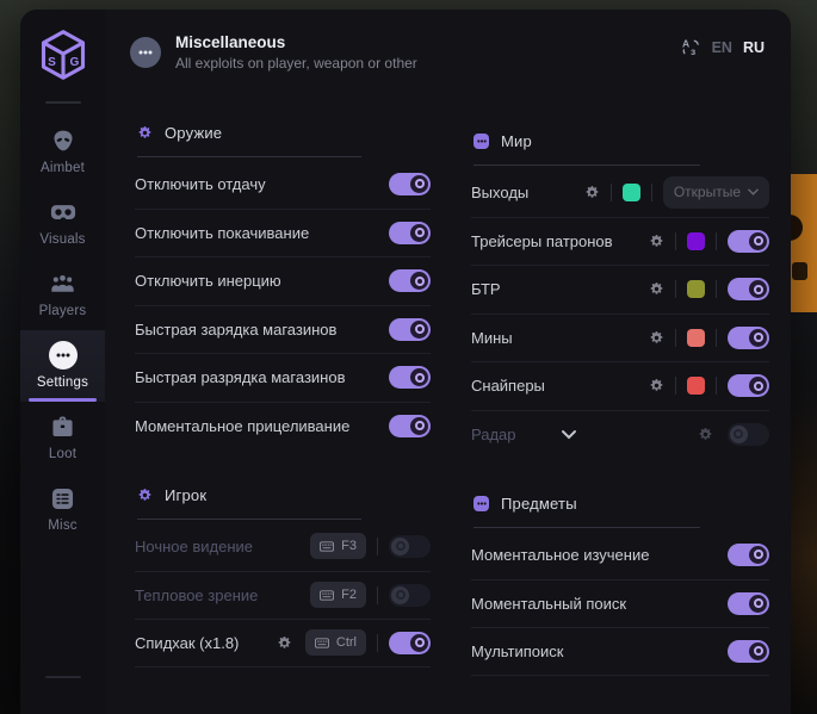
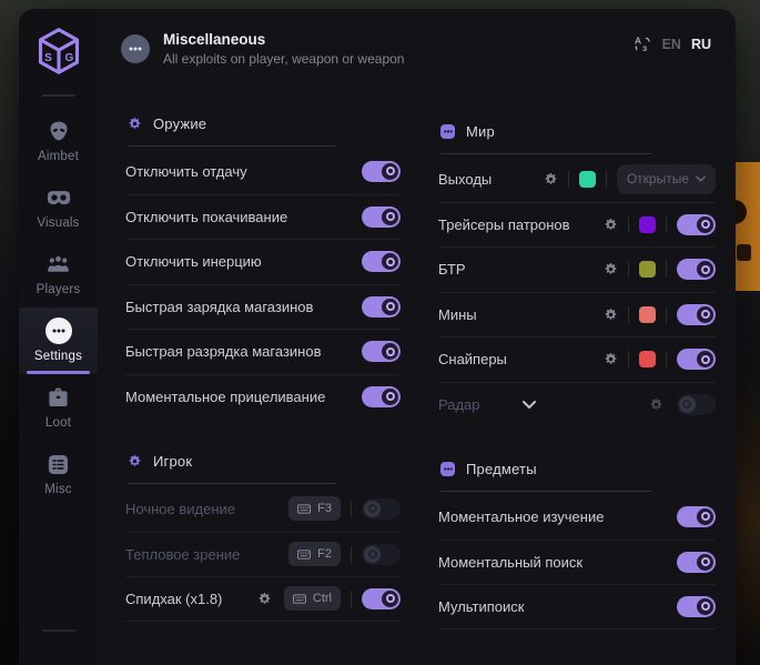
  S
  G
  Aimbet
  Visuals
  Players
  Settings
  Loot
  Misc
  Miscellaneous
- All exploits on player, weapon or other
+ All exploits on player, weapon or weapon
  A
  з
  EN
  RU
  Оружие
  Отключить отдачу
  Отключить покачивание
  Отключить инерцию
  Быстрая зарядка магазинов
  Быстрая разрядка магазинов
  Моментальное прицеливание
  Игрок
  Ночное видение
  F3
  Тепловое зрение
  F2
  Спидхак (x1.8)
  Ctrl
  Мир
  Выходы
  Открытые
  Трейсеры патронов
  БТР
  Мины
  Снайперы
  Радар
  Предметы
  Моментальное изучение
  Моментальный поиск
  Мультипоиск
